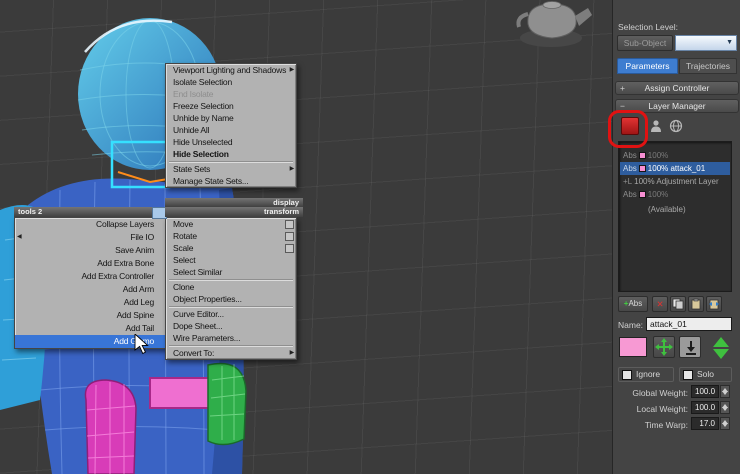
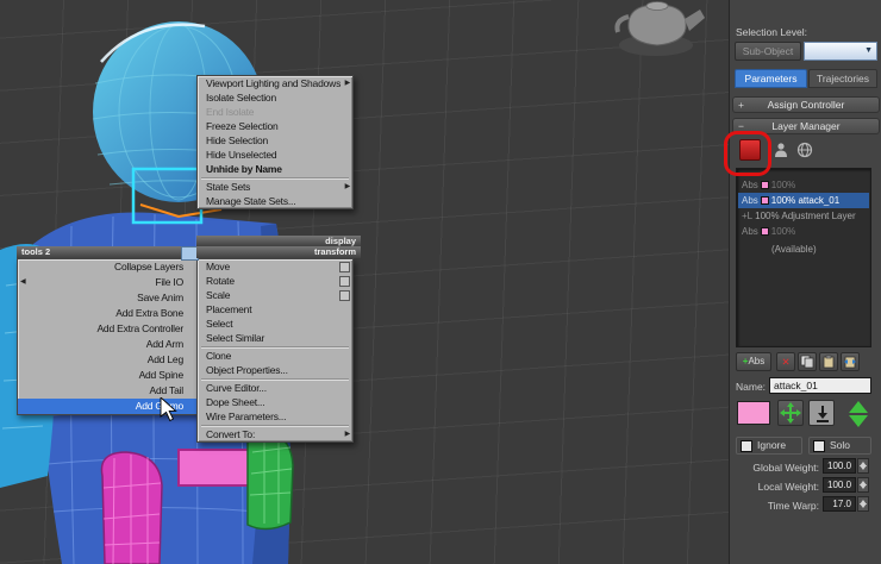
  tools 2
  display
  transform
  Viewport Lighting and Shadows
  Isolate Selection
  End Isolate
  Freeze Selection
- Unhide by Name
+ Hide Selection
- Unhide All
  Hide Unselected
- Hide Selection
+ Unhide by Name
  State Sets
  Manage State Sets...
  Collapse Layers
  File IO
  Save Anim
  Add Extra Bone
  Add Extra Controller
  Add Arm
  Add Leg
  Add Spine
  Add Tail
  Add Gmo
  Move
  Rotate
  Scale
+ Placement
  Select
  Select Similar
  Clone
  Object Properties...
  Curve Editor...
  Dope Sheet...
  Wire Parameters...
  Convert To:
  Selection Level:
  Sub-Object
  Parameters
  Trajectories
  +
  Assign Controller
  −
  Layer Manager
  Abs 100%
  Abs 100% attack_01
  +L 100% Adjustment Layer
  Abs 100%
  (Available)
  +Abs
  ✕
  Name:
  attack_01
  Ignore
  Solo
  Global Weight:
  100.0
  Local Weight:
  100.0
  Time Warp:
  17.0
